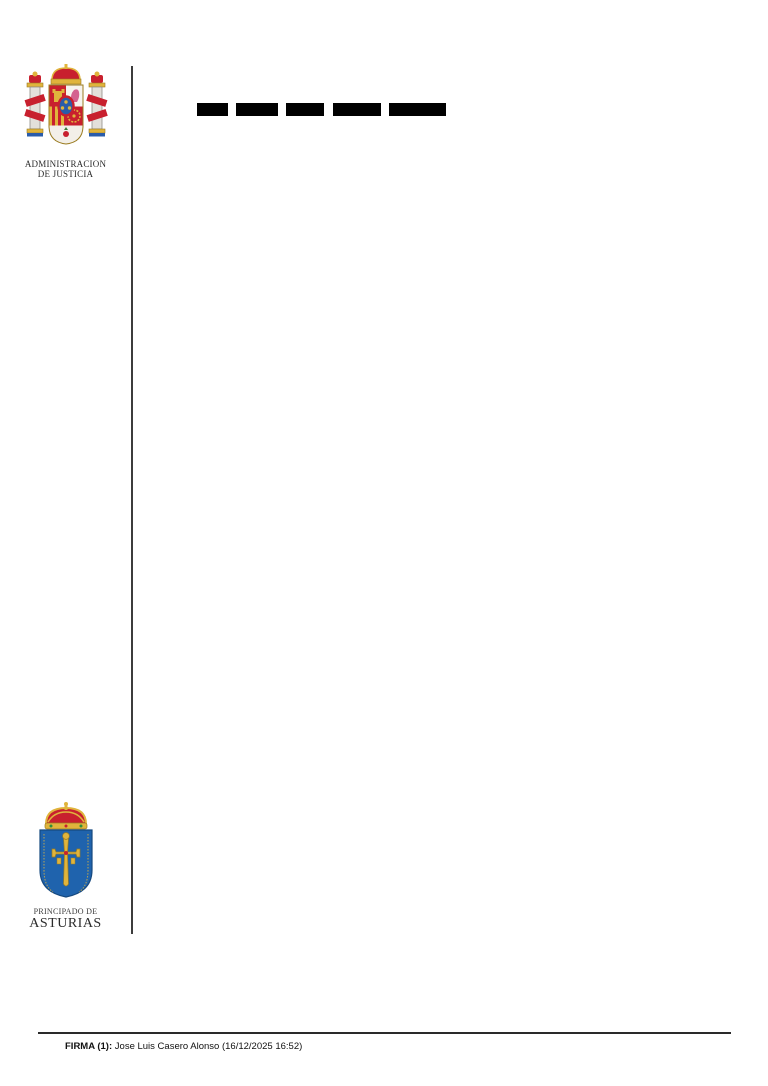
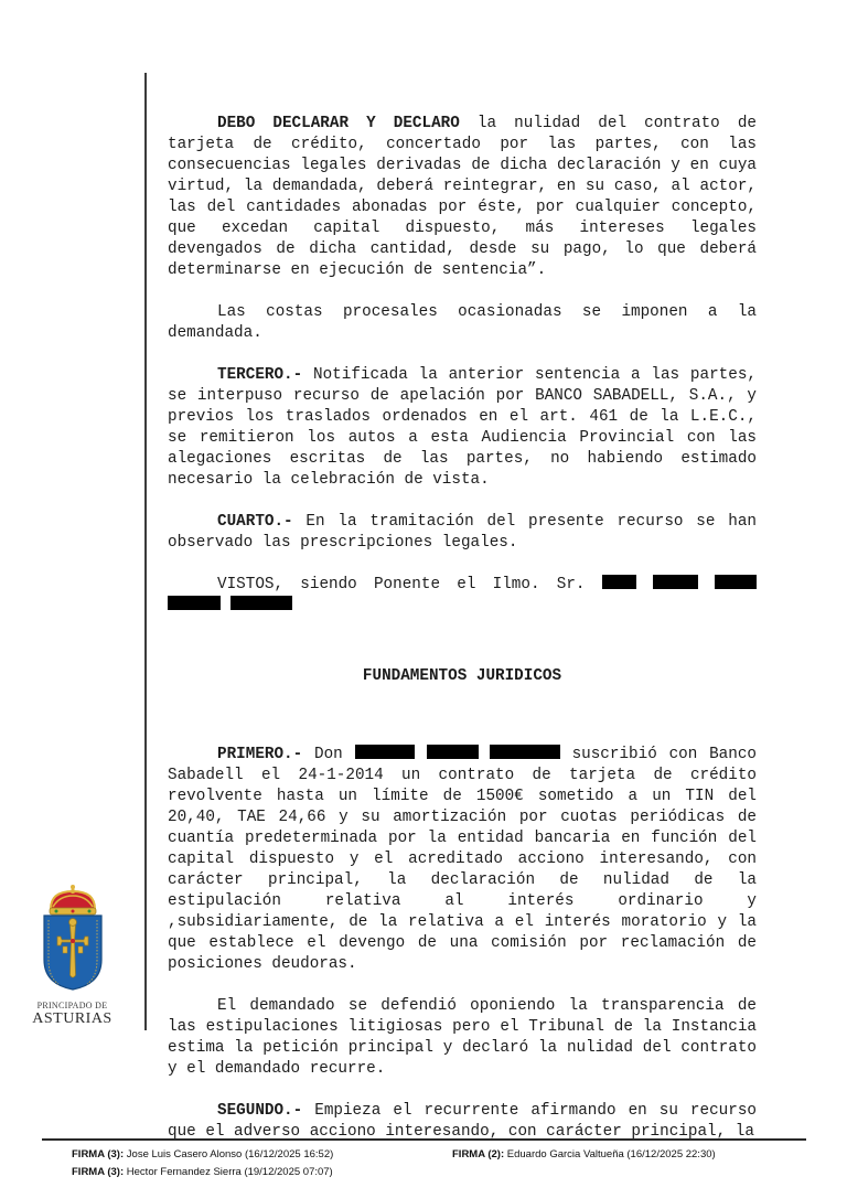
- ADMINISTRACION
- DE JUSTICIA
  PRINCIPADO DE
  ASTURIAS
+ DEBO DECLARAR Y DECLARO la nulidad del contrato de tarjeta de crédito, concertado por las partes, con las consecuencias legales derivadas de dicha declaración y en cuya virtud, la demandada, deberá reintegrar, en su caso, al actor, las del cantidades abonadas por éste, por cualquier concepto, que excedan capital dispuesto, más intereses legales devengados de dicha cantidad, desde su pago, lo que deberá determinarse en ejecución de sentencia”.
+ Las costas procesales ocasionadas se imponen a la demandada.
+ TERCERO.- Notificada la anterior sentencia a las partes, se interpuso recurso de apelación por BANCO SABADELL, S.A., y previos los traslados ordenados en el art. 461 de la L.E.C., se remitieron los autos a esta Audiencia Provincial con las alegaciones escritas de las partes, no habiendo estimado necesario la celebración de vista.
+ CUARTO.- En la tramitación del presente recurso se han observado las prescripciones legales.
+ VISTOS, siendo Ponente el Ilmo. Sr.
+ FUNDAMENTOS JURIDICOS
+ PRIMERO.- Don suscribió con Banco Sabadell el 24-1-2014 un contrato de tarjeta de crédito revolvente hasta un límite de 1500€ sometido a un TIN del 20,40, TAE 24,66 y su amortización por cuotas periódicas de cuantía predeterminada por la entidad bancaria en función del capital dispuesto y el acreditado acciono interesando, con carácter principal, la declaración de nulidad de la estipulación relativa al interés ordinario y ,subsidiariamente, de la relativa a el interés moratorio y la que establece el devengo de una comisión por reclamación de posiciones deudoras.
+ El demandado se defendió oponiendo la transparencia de las estipulaciones litigiosas pero el Tribunal de la Instancia estima la petición principal y declaró la nulidad del contrato y el demandado recurre.
+ SEGUNDO.- Empieza el recurrente afirmando en su recurso que el adverso acciono interesando, con carácter principal, la
- FIRMA (1): Jose Luis Casero Alonso (16/12/2025 16:52)
+ FIRMA (3): Jose Luis Casero Alonso (16/12/2025 16:52)
+ FIRMA (2): Eduardo Garcia Valtueña (16/12/2025 22:30)
+ FIRMA (3): Hector Fernandez Sierra (19/12/2025 07:07)
